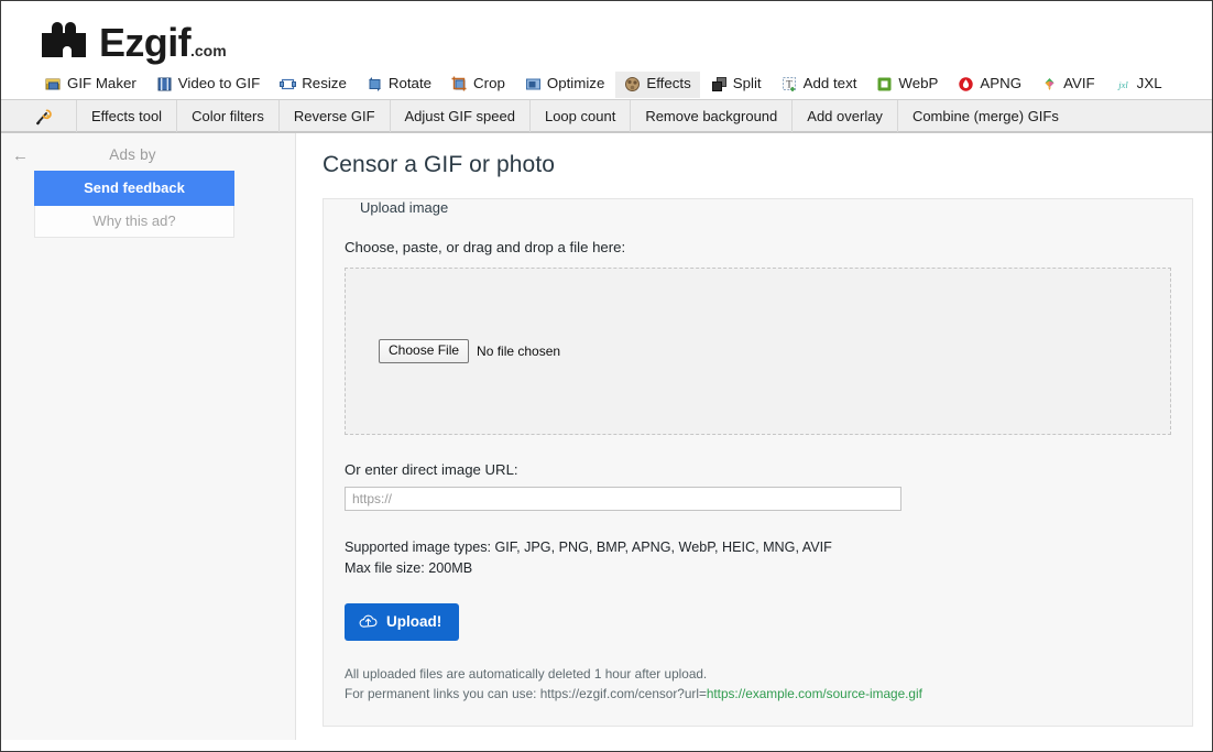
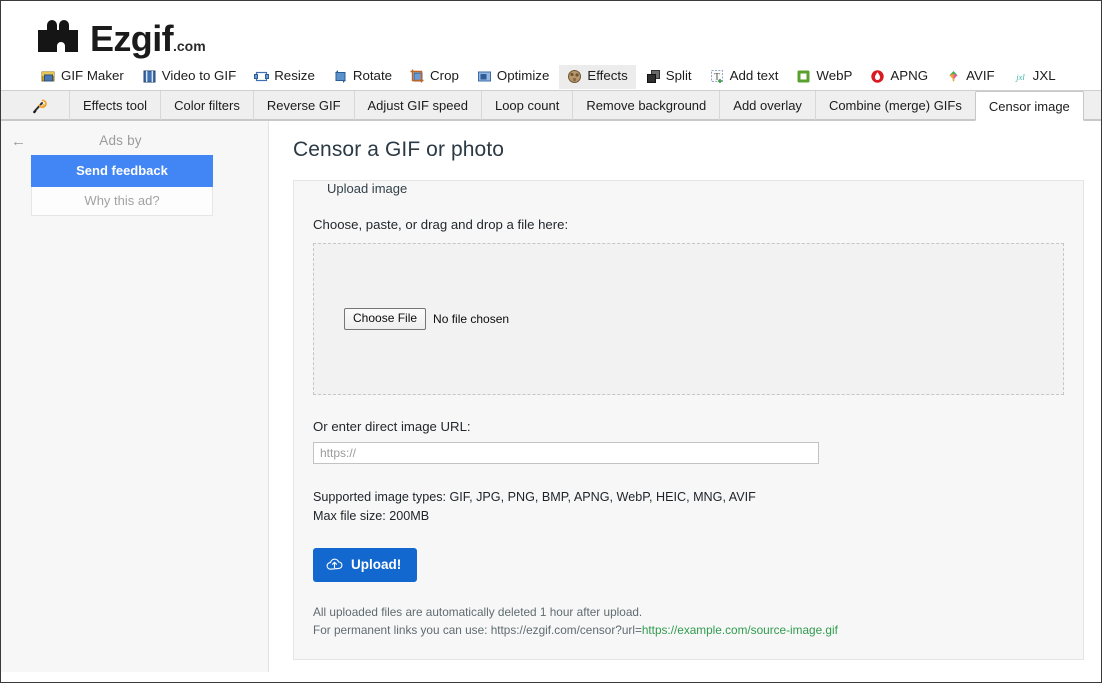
  Ezgif.com
  GIF Maker
  Video to GIF
  Resize
  Rotate
  Crop
  Optimize
  Effects
  Split
  T
  Add text
  WebP
  APNG
  AVIF
  jxl
  JXL
  Effects tool
  Color filters
  Reverse GIF
  Adjust GIF speed
  Loop count
  Remove background
  Add overlay
  Combine (merge) GIFs
+ Censor image
  ←
  Ads by
  Send feedback
  Why this ad?
  Censor a GIF or photo
  Upload image
  Choose, paste, or drag and drop a file here:
  Choose File
  No file chosen
  Or enter direct image URL:
  https://
  Supported image types: GIF, JPG, PNG, BMP, APNG, WebP, HEIC, MNG, AVIF
  Max file size: 200MB
  Upload!
  All uploaded files are automatically deleted 1 hour after upload.
  For permanent links you can use: https://ezgif.com/censor?url=https://example.com/source-image.gif
